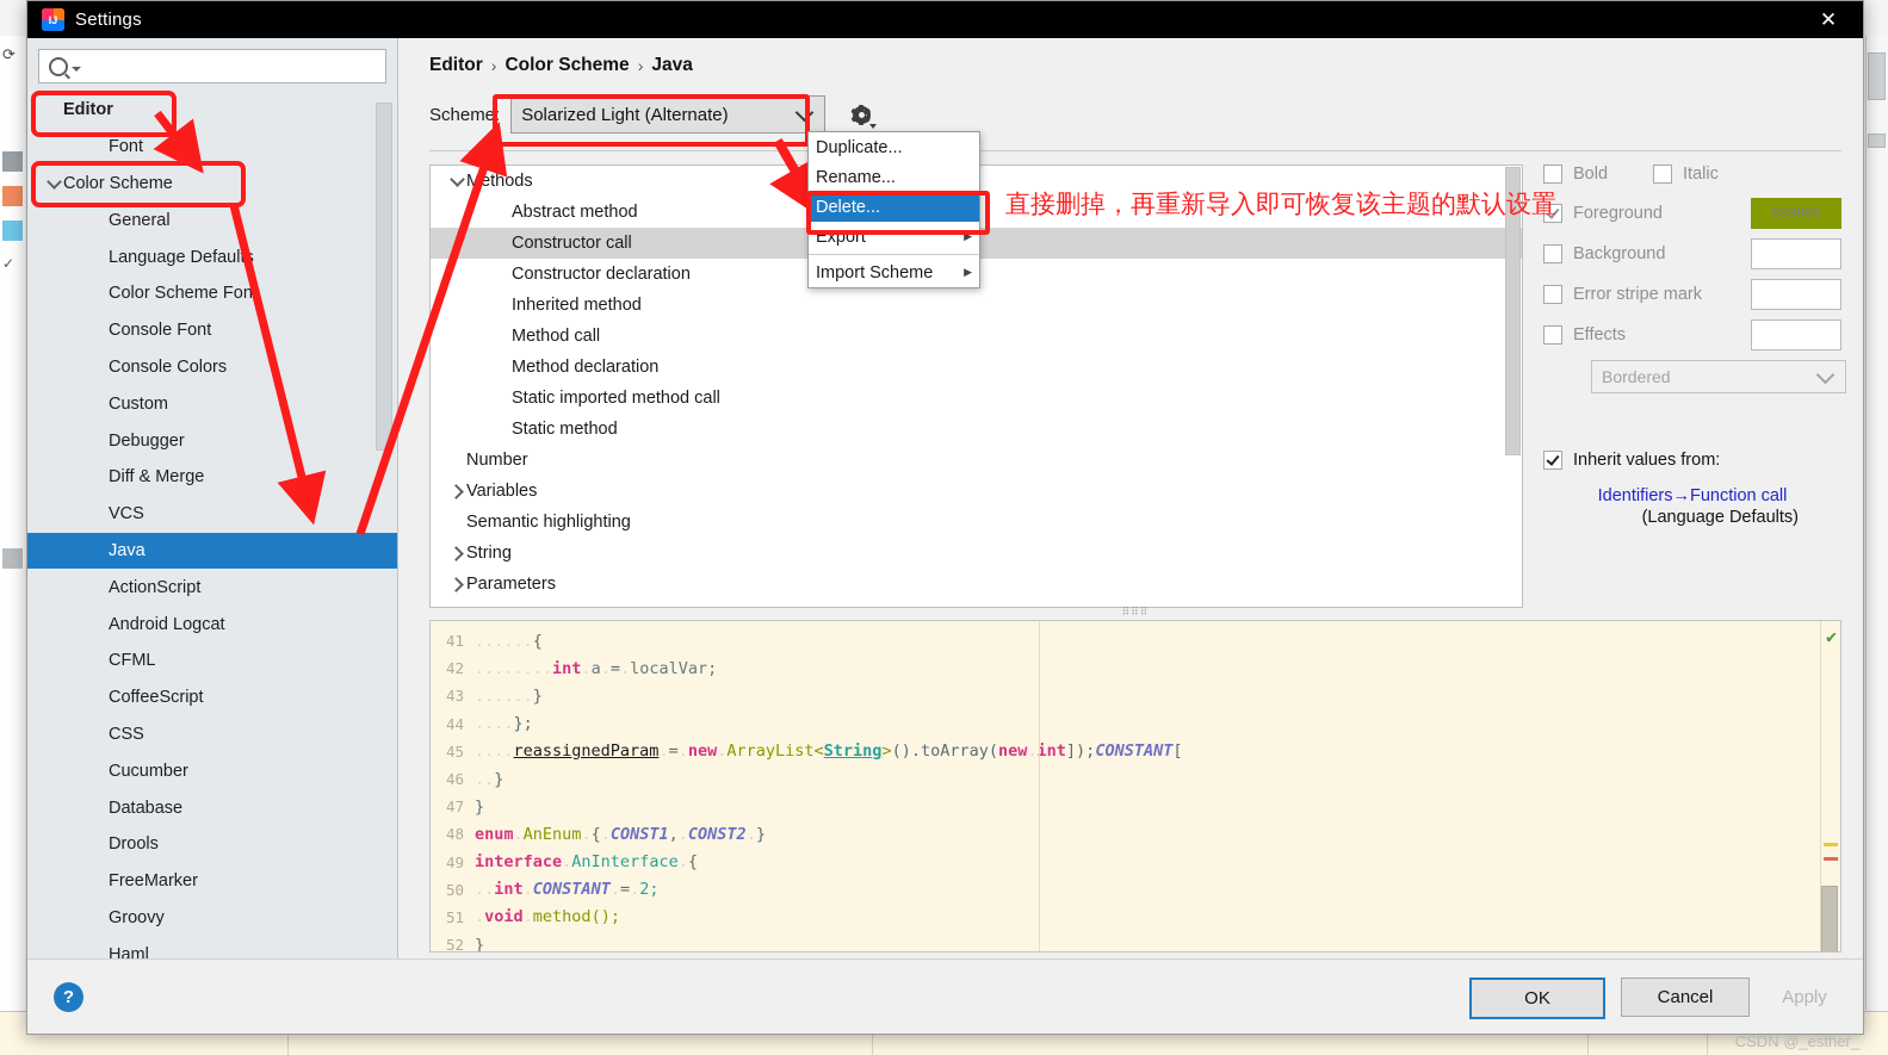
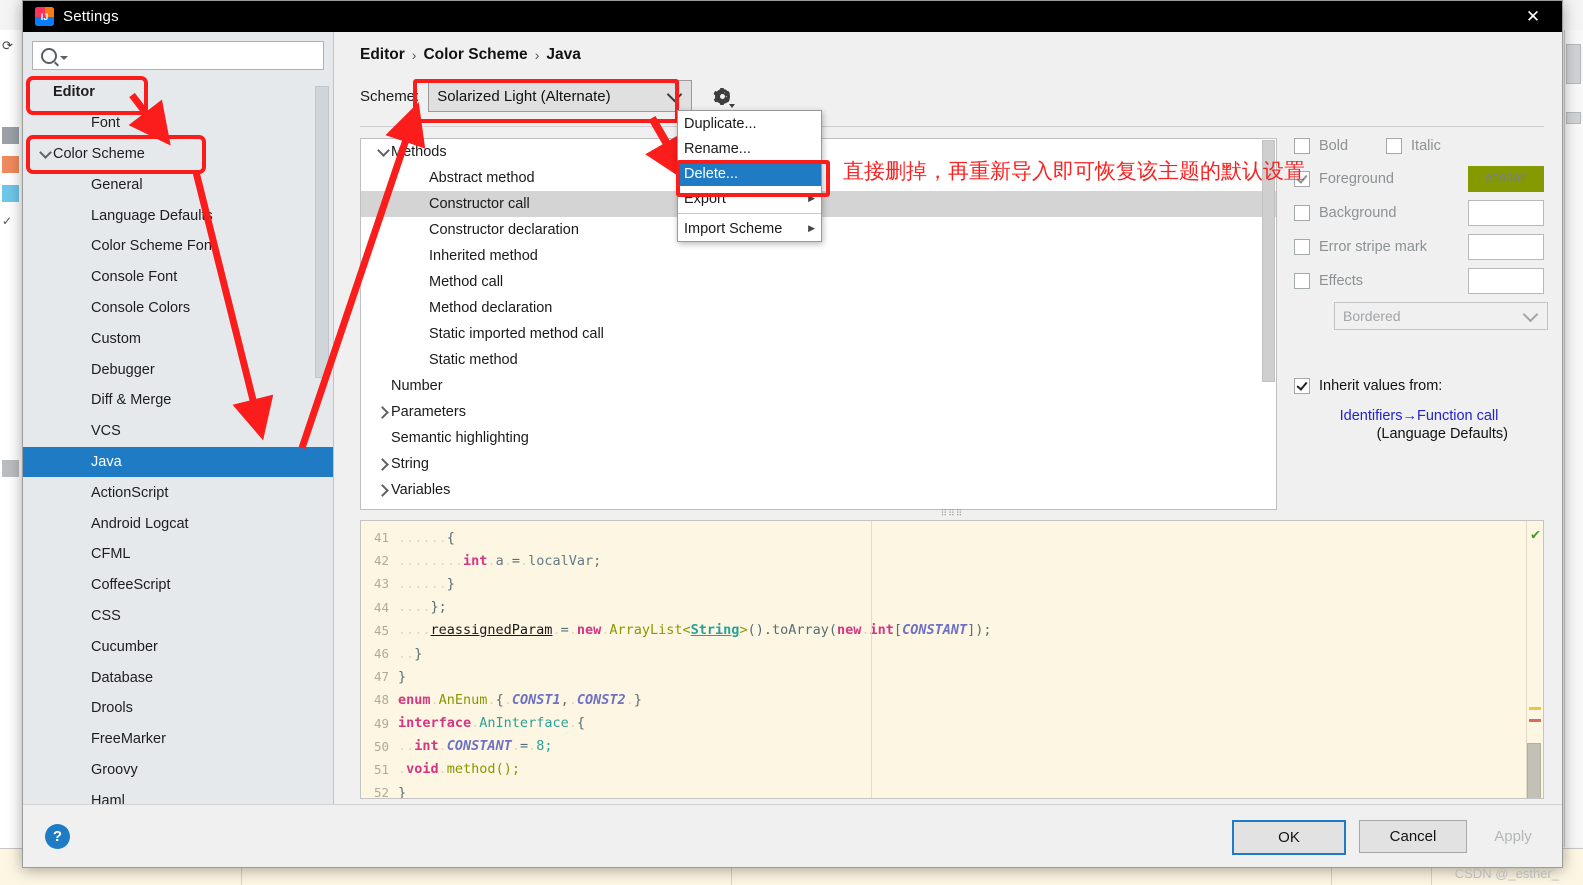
  ⟳
  ✓
  IJ
  Settings
  ✕
  Editor
  Font
  Color Scheme
  General
  Language Defaul
  Color Scheme Fon
  Console Font
  Console Colors
  Custom
  Debugger
  Diff & Merge
  VCS
  Java
  ActionScript
  Android Logcat
  CFML
  CoffeeScript
  CSS
  Cucumber
  Database
  Drools
  FreeMarker
  Groovy
  Haml
  Editor
  ›
  Color Scheme
  ›
  Java
  Scheme:
  Solarized Light (Alternate)
  Methods
  Abstract method
  Constructor call
  Constructor declaration
  Inherited method
  Method call
  Method declaration
  Static imported method call
  Static method
  Number
- Variables
+ Parameters
  Semantic highlighting
  String
- Parameters
+ Variables
  Bold
  Italic
  Foreground
  859900
  Background
  Error stripe mark
  Effects
  Bordered
  Inherit values from:
  Identifiers→Function call
  (Language Defaults)
  ⠿⠿⠿
  41
  ......
  {
  42
  ........
  int
  .
  a
  .
  =
  .
  localVar;
  43
  ......
  }
  44
  ....
  };
  45
  ....
  reassignedParam
  .
  =
  .
  new
  .
  ArrayList<
  String
  >
  ().toArray(
  new
  .
  int
- ]);
+ [
  CONSTANT
- [
+ ]);
  46
  ..
  }
  47
  }
  48
  enum
  .
  AnEnum
  .
  {
  .
  CONST1
  ,
  .
  CONST2
  .
  }
  49
  interface
  .
  AnInterface
  .
  {
  50
  ..
  int
  .
  CONSTANT
  .
  =
  .
- 2;
+ 8;
  51
  .
  void
  .
  method();
  52
  }
  ✔
  ?
  OK
  Cancel
  Apply
  CSDN @_esther_
  Duplicate...
  Rename...
  Delete...
  Export
  ▶
  Import Scheme
  ▶
  直接删掉，再重新导入即可恢复该主题的默认设置
